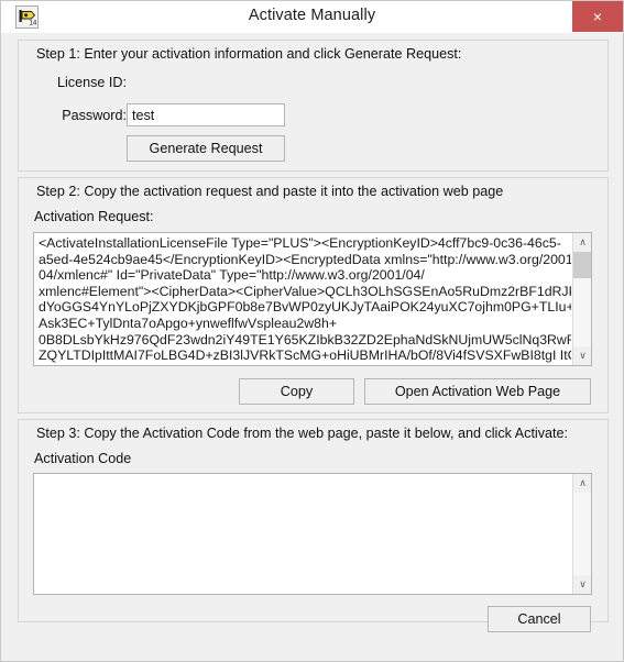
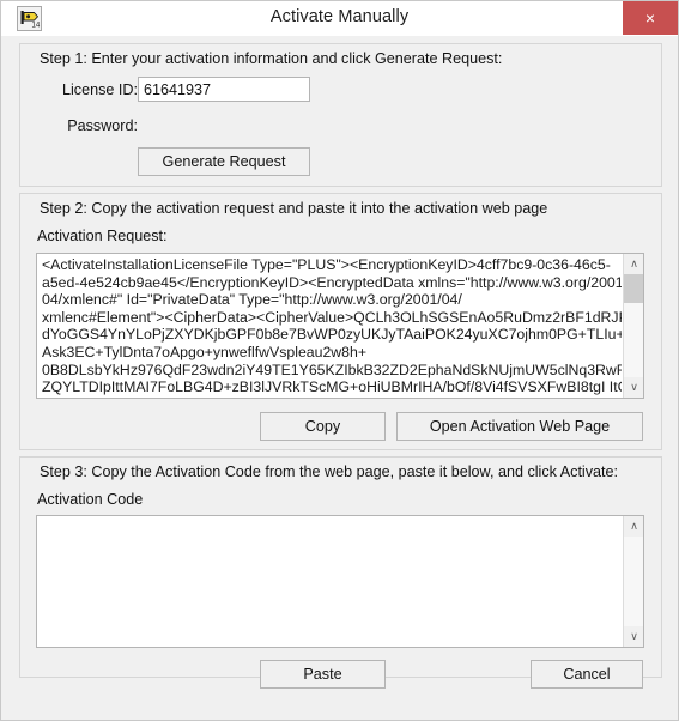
  Activate Manually
  ×
  Step 1: Enter your activation information and click Generate Request:
  License ID:
+ 61641937
  Password:
- test
  Generate Request
  Step 2: Copy the activation request and paste it into the activation web page
  Activation Request:
  <ActivateInstallationLicenseFile Type="PLUS"><EncryptionKeyID>4cff7bc9-0c36-46c5-
  a5ed-4e524cb9ae45</EncryptionKeyID><EncryptedData xmlns="http://www.w3.org/2001
  04/xmlenc#" Id="PrivateData" Type="http://www.w3.org/2001/04/
  xmlenc#Element"><CipherData><CipherValue>QCLh3OLhSGSEnAo5RuDmz2rBF1dRJ
  dYoGGS4YnYLoPjZXYDKjbGPF0b8e7BvWP0zyUKJyTAaiPOK24yuXC7ojhm0PG+TLIu+
  Ask3EC+TylDnta7oApgo+ynweflfwVspleau2w8h+
  0B8DLsbYkHz976QdF23wdn2iY49TE1Y65KZIbkB32ZD2EphaNdSkNUjmUW5clNq3RwF
  ZQYLTDIpIttMAI7FoLBG4D+zBI3lJVRkTScMG+oHiUBMrIHA/bOf/8Vi4fSVSXFwBI8tgI It
  ∧
  ∨
  Copy
  Open Activation Web Page
  Step 3: Copy the Activation Code from the web page, paste it below, and click Activate:
  Activation Code
  ∧
  ∨
+ Paste
  Cancel
